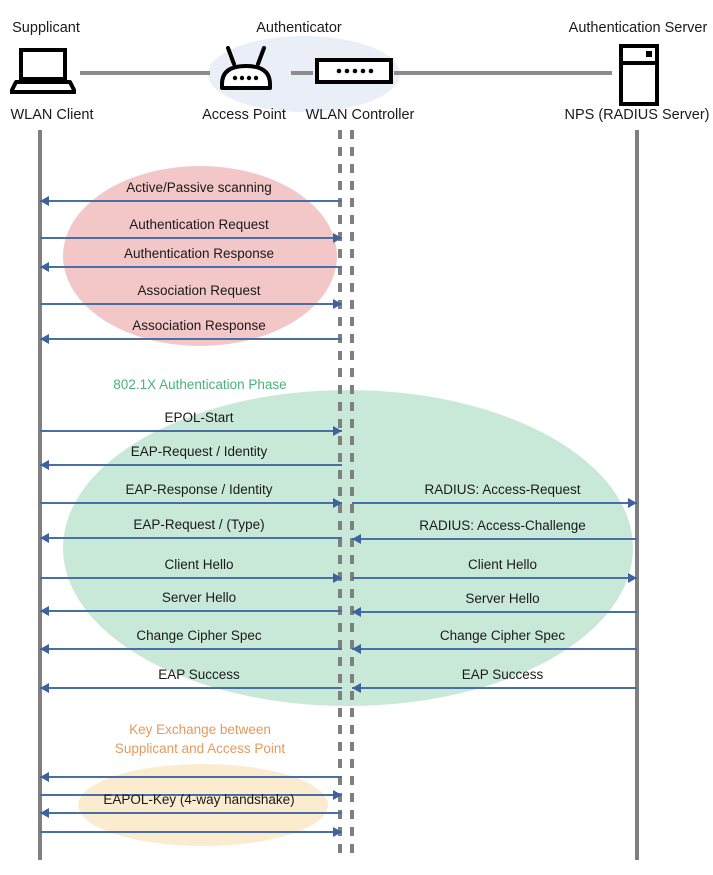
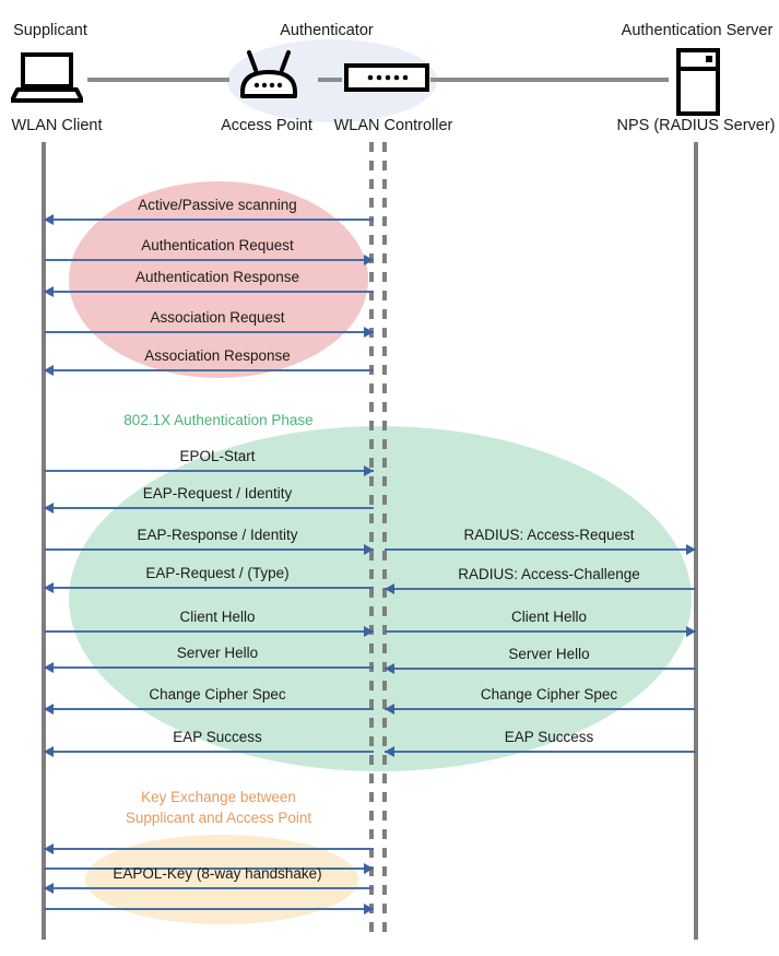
  Supplicant
  Authenticator
  Authentication Server
  WLAN Client
  Access Point
  WLAN Controller
  NPS (RADIUS Server)
  802.1X Authentication Phase
  Key Exchange between
  Supplicant and Access Point
  Active/Passive scanning
  Authentication Request
  Authentication Response
  Association Request
  Association Response
  EPOL-Start
  EAP-Request / Identity
  EAP-Response / Identity
  EAP-Request / (Type)
  Client Hello
  Server Hello
  Change Cipher Spec
  EAP Success
- EAPOL-Key (4-way handshake)
+ EAPOL-Key (8-way handshake)
  RADIUS: Access-Request
  RADIUS: Access-Challenge
  Client Hello
  Server Hello
  Change Cipher Spec
  EAP Success
